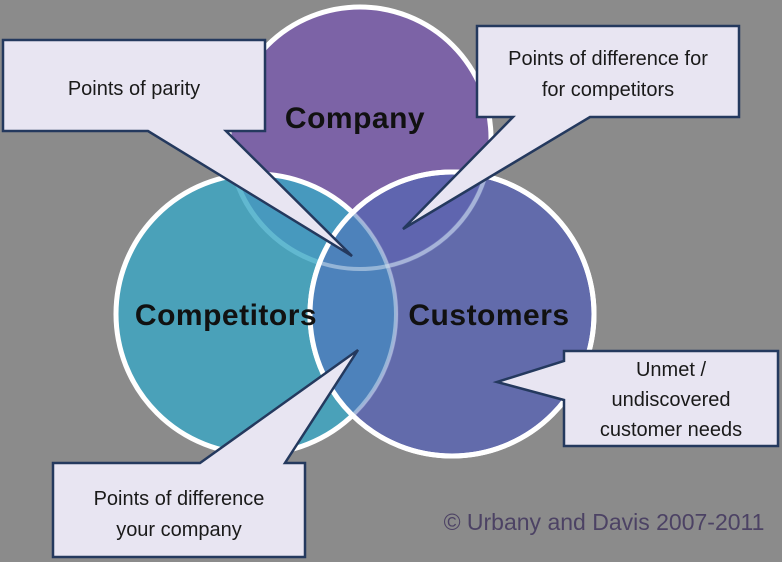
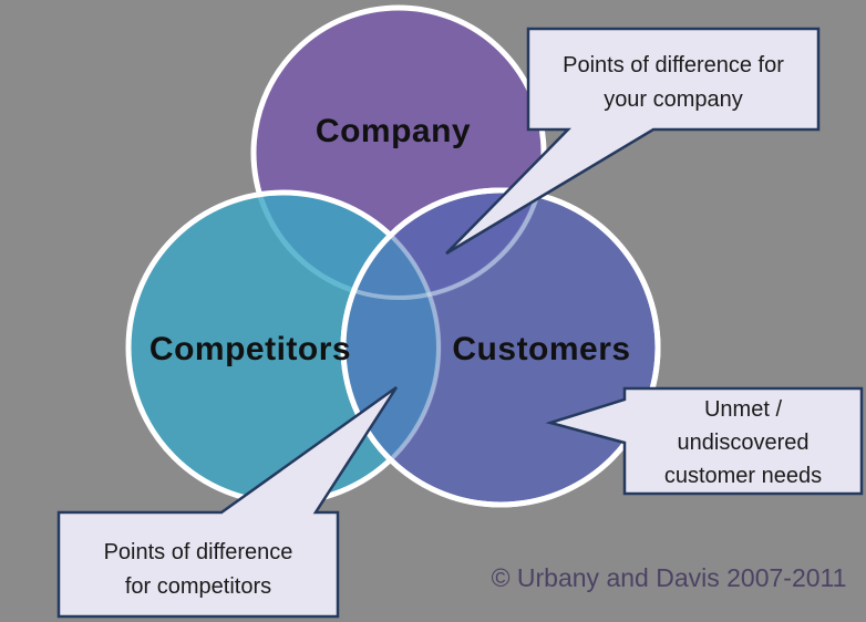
  Company
  Competitors
  Customers
- Points of parity
  Points of difference for
- for competitors
+ your company
  Points of difference
- your company
+ for competitors
  Unmet /
  undiscovered
  customer needs
  © Urbany and Davis 2007-2011
